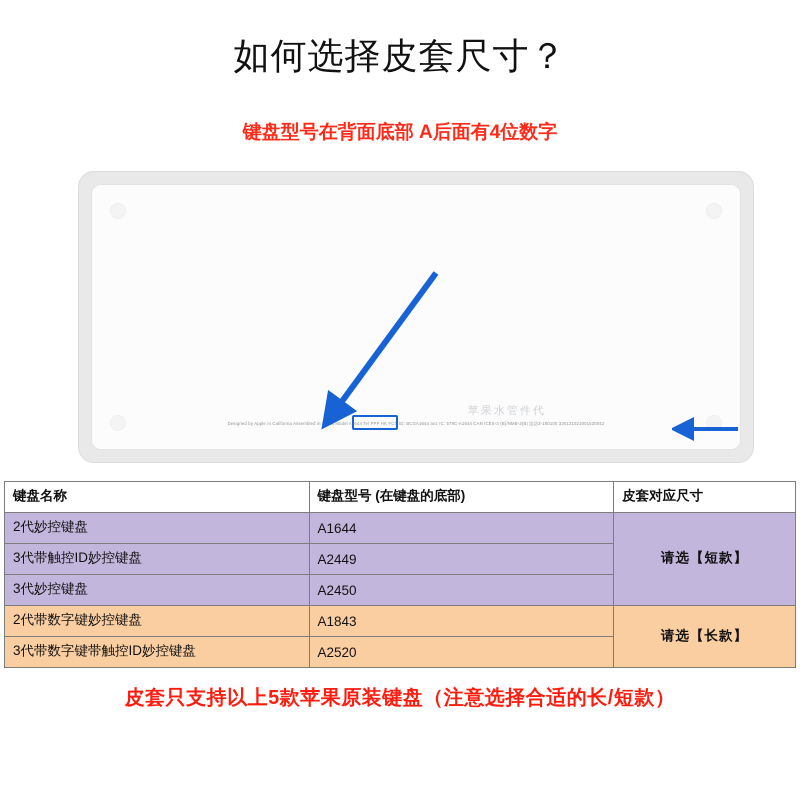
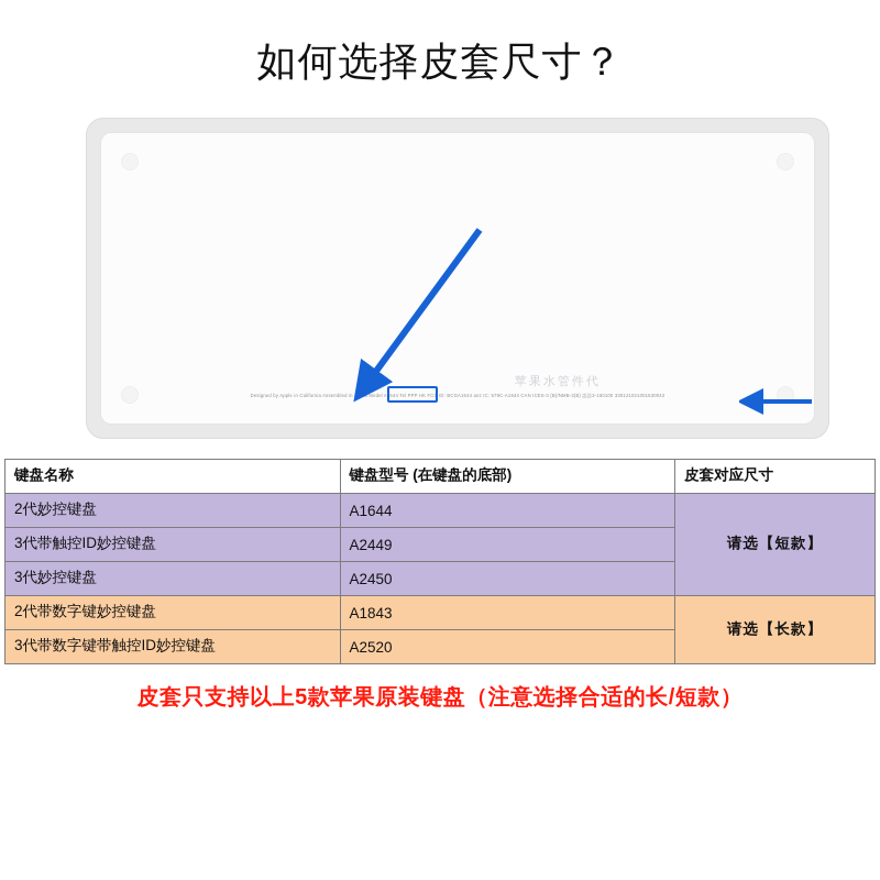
  如何选择皮套尺寸？
- 键盘型号在背面底部 A后面有4位数字
  苹果水管件代
  键盘名称	键盘型号 (在键盘的底部)	皮套对应尺寸
  2代妙控键盘	A1644	请选【短款】
  3代带触控ID妙控键盘	A2449
  3代妙控键盘	A2450
  2代带数字键妙控键盘	A1843	请选【长款】
  3代带数字键带触控ID妙控键盘	A2520
  皮套只支持以上5款苹果原装键盘（注意选择合适的长/短款）
